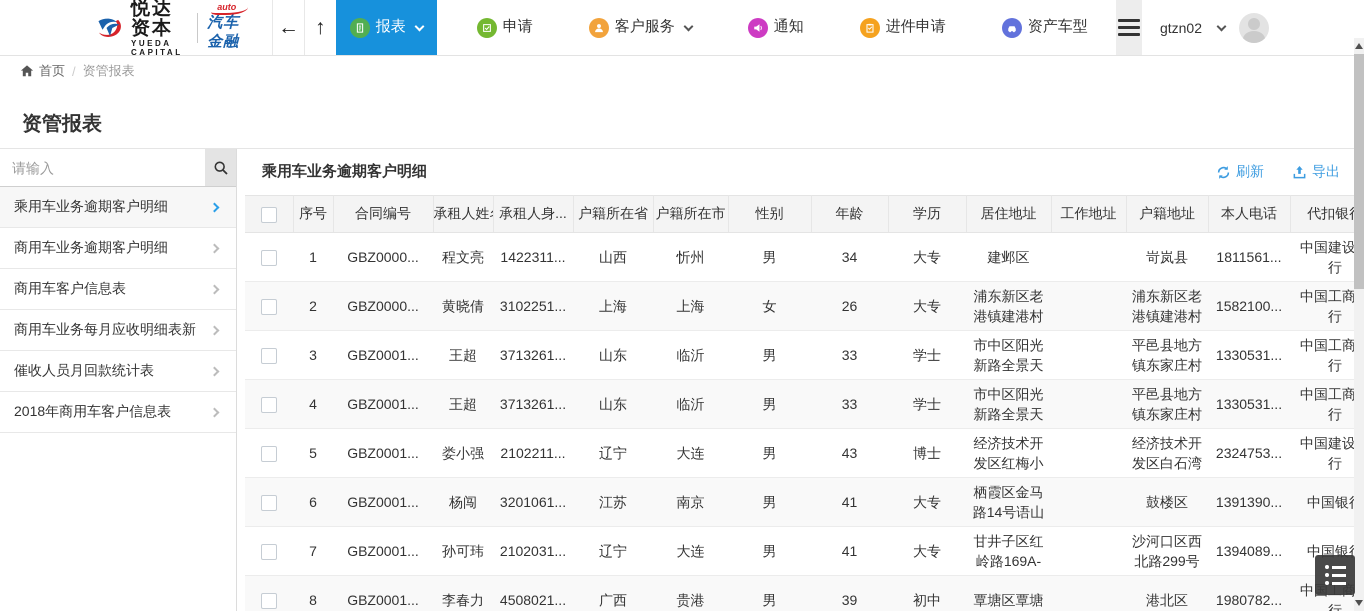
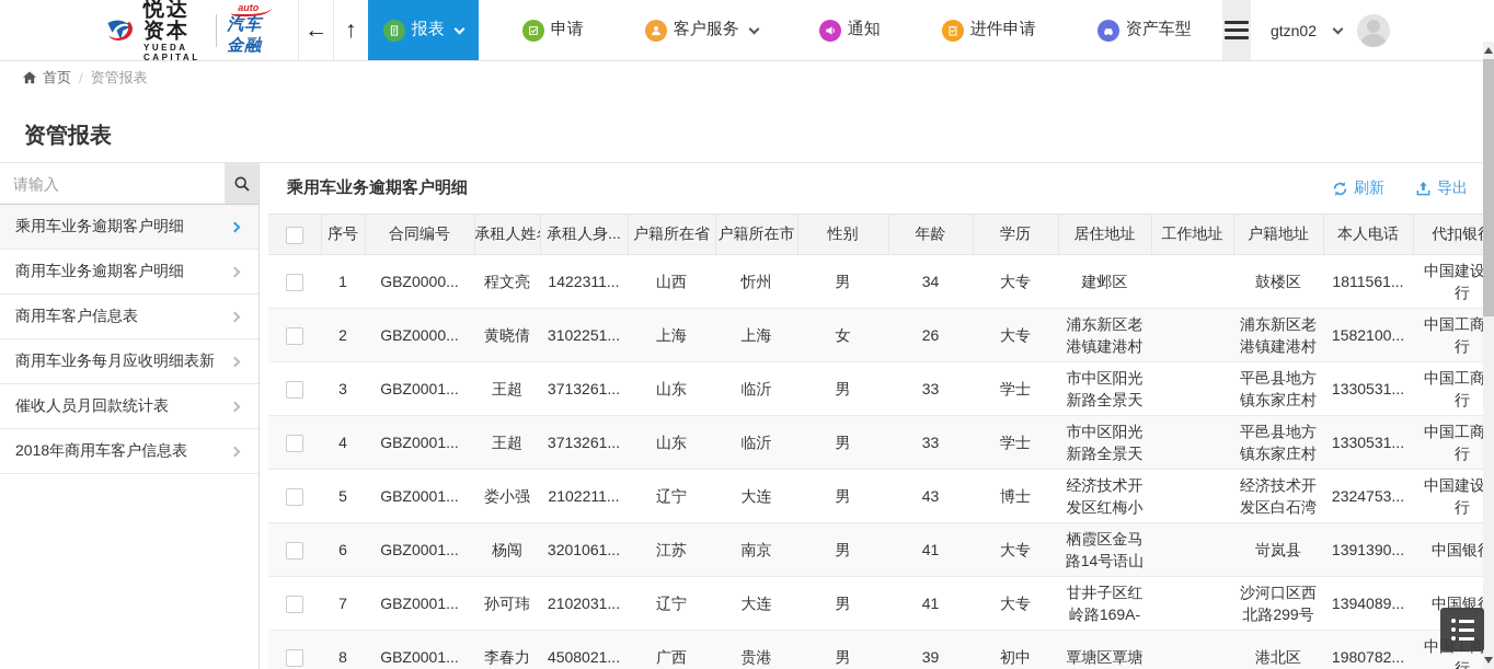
  悦达资本
  YUEDA CAPITAL
  auto
  汽车金融
  ←
  ↑
  报表
  申请
  客户服务
  通知
  进件申请
  资产车型
  gtzn02
  首页
  /
  资管报表
  资管报表
  请输入
  乘用车业务逾期客户明细
  商用车业务逾期客户明细
  商用车客户信息表
  商用车业务每月应收明细表新
  催收人员月回款统计表
  2018年商用车客户信息表
  乘用车业务逾期客户明细
  刷新
  导出
  	序号	合同编号	承租人姓	承租人身...	户籍所在省	户籍所在市	性别	年龄	学历	居住地址	工作地址	户籍地址	本人电话	代扣银
- 	1	GBZ0000...	程文亮	1422311...	山西	忻州	男	34	大专	建邺区		岢岚县	1811561...	中国建设行
+ 	1	GBZ0000...	程文亮	1422311...	山西	忻州	男	34	大专	建邺区		鼓楼区	1811561...	中国建设行
  	2	GBZ0000...	黄晓倩	3102251...	上海	上海	女	26	大专	浦东新区老港镇建港村		浦东新区老港镇建港村	1582100...	中国工商行
  	3	GBZ0001...	王超	3713261...	山东	临沂	男	33	学士	市中区阳光新路全景天		平邑县地方镇东家庄村	1330531...	中国工商行
  	4	GBZ0001...	王超	3713261...	山东	临沂	男	33	学士	市中区阳光新路全景天		平邑县地方镇东家庄村	1330531...	中国工商行
  	5	GBZ0001...	娄小强	2102211...	辽宁	大连	男	43	博士	经济技术开发区红梅小		经济技术开发区白石湾	2324753...	中国建设行
- 	6	GBZ0001...	杨闯	3201061...	江苏	南京	男	41	大专	栖霞区金马路14号语山		鼓楼区	1391390...	中国银
+ 	6	GBZ0001...	杨闯	3201061...	江苏	南京	男	41	大专	栖霞区金马路14号语山		岢岚县	1391390...	中国银
  	7	GBZ0001...	孙可玮	2102031...	辽宁	大连	男	41	大专	甘井子区红岭路169A-		沙河口区西北路299号	1394089...	中国银
  	8	GBZ0001...	李春力	4508021...	广西	贵港	男	39	初中	覃塘区覃塘		港北区	1980782...	中行
